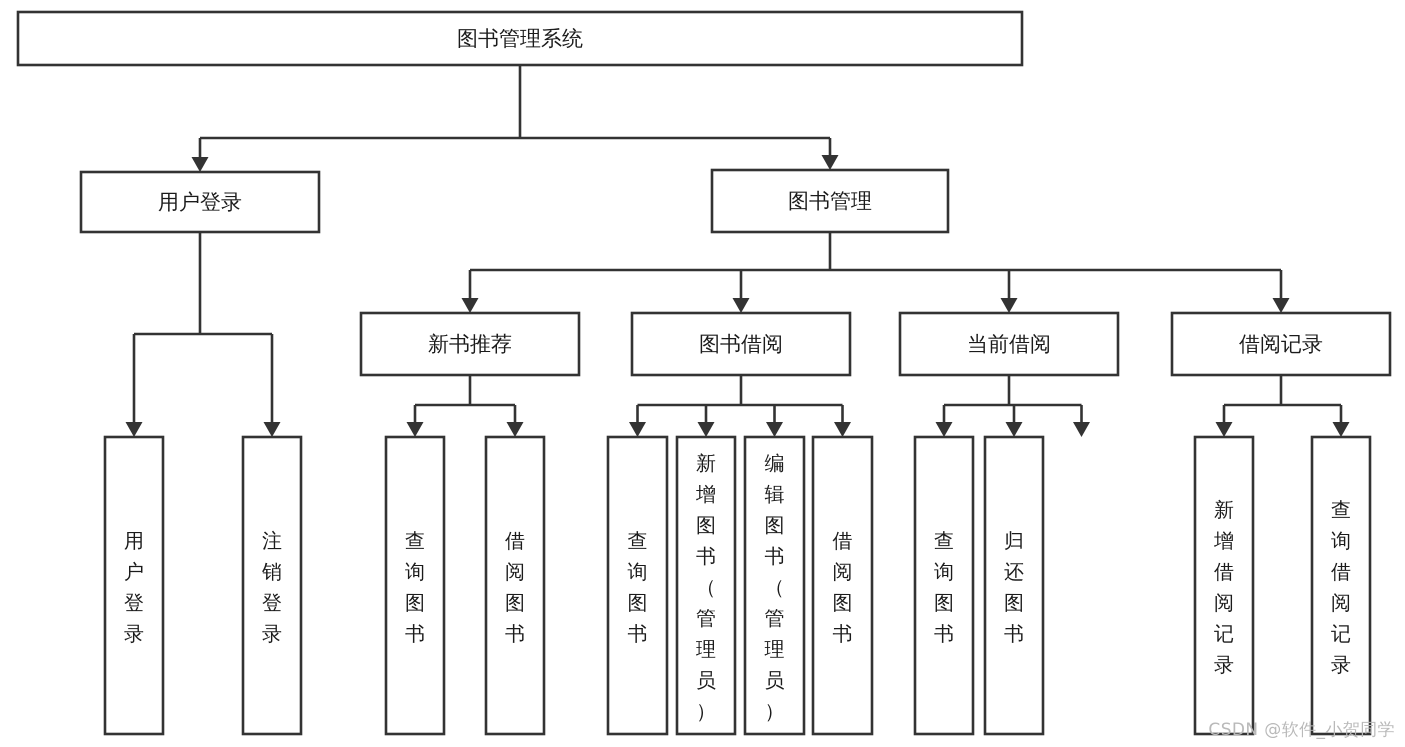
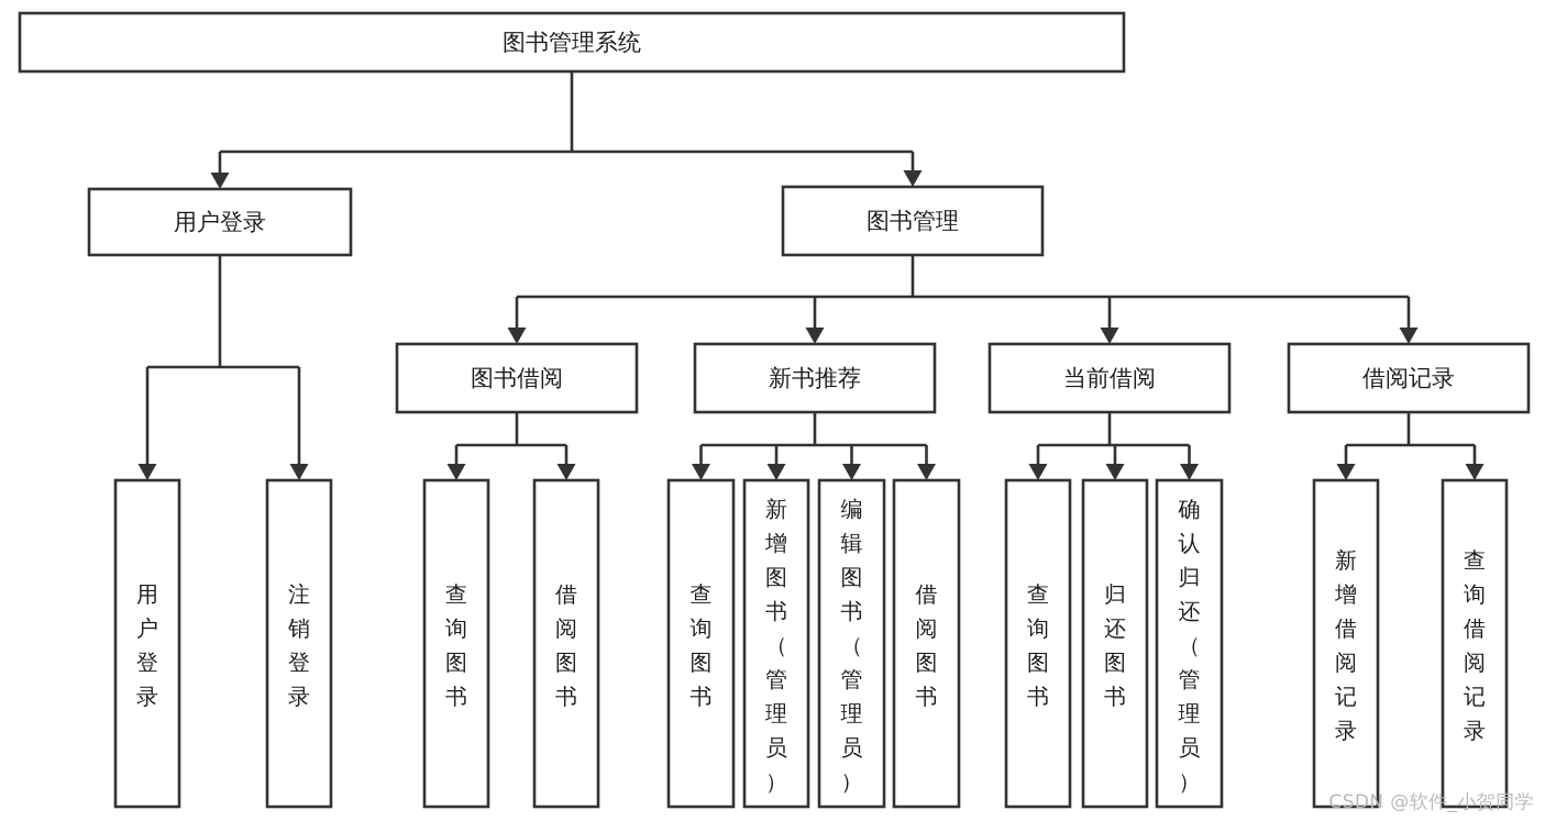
  图书管理系统
  用户登录
  用户登录
  注销登录
  图书管理
- 新书推荐
+ 图书借阅
  查询图书
  借阅图书
- 图书借阅
+ 新书推荐
  查询图书
  新增图书（管理员）
  编辑图书（管理员）
  借阅图书
  当前借阅
  查询图书
  归还图书
+ 确认归还（管理员）
  借阅记录
  新增借阅记录
  查询借阅记录
  CSDN @软件_小贺同学
